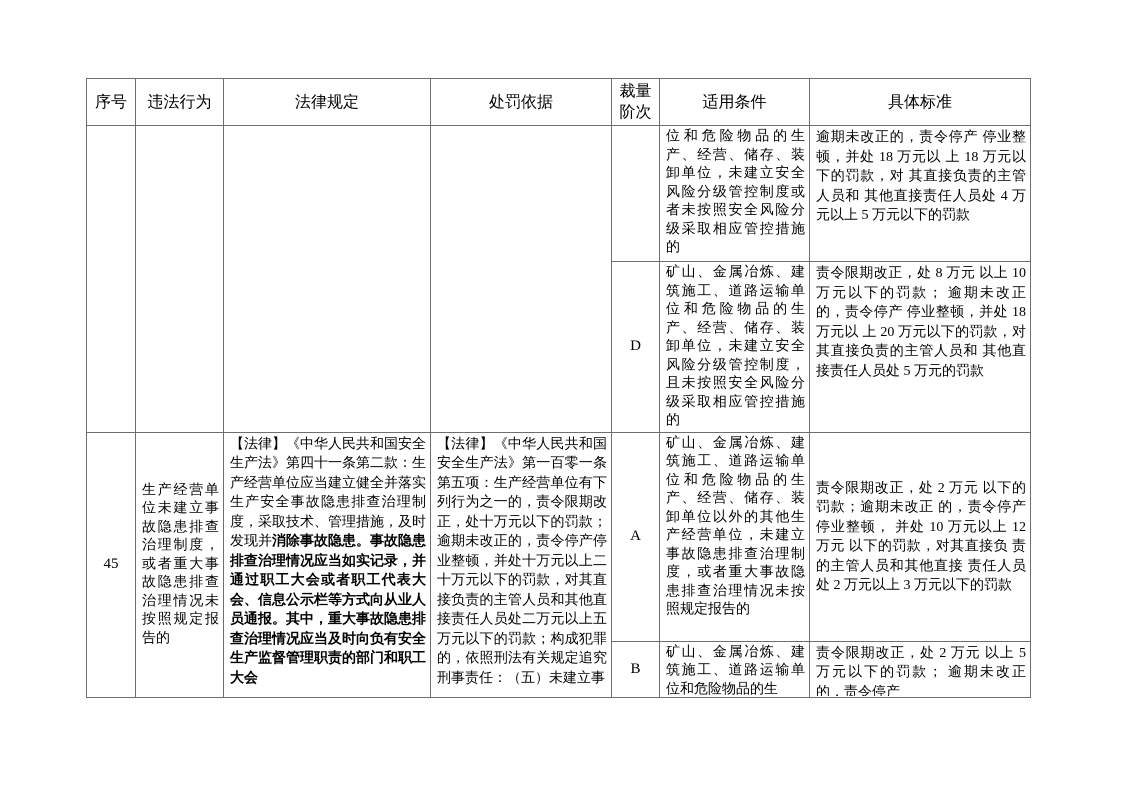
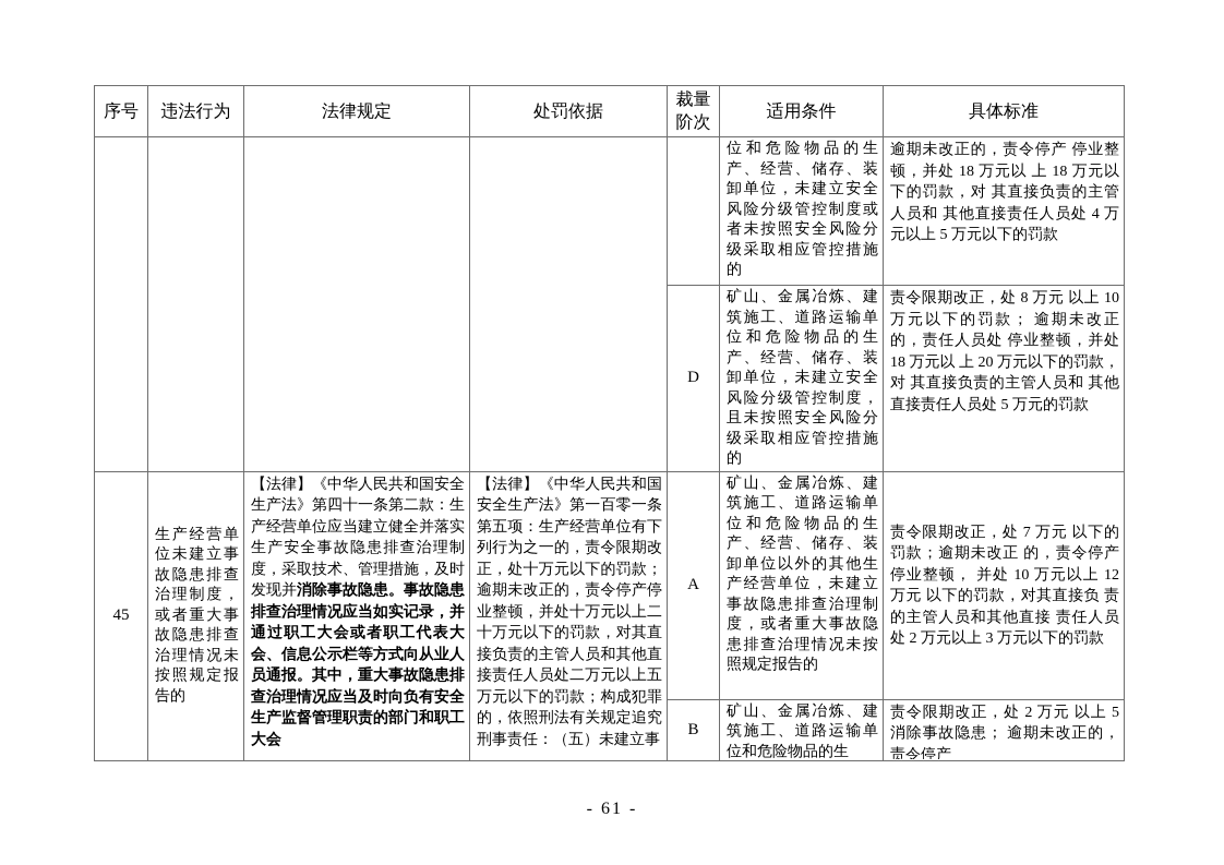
  序号	违法行为	法律规定	处罚依据	裁量阶次	适用条件	具体标准
  					位和危险物品的生产、经营、储存、装卸单位，未建立安全风险分级管控制度或者未按照安全风险分级采取相应管控措施的	逾期未改正的，责令停产 停业整顿，并处 18 万元以 上 18 万元以下的罚款，对 其直接负责的主管人员和 其他直接责任人员处 4 万 元以上 5 万元以下的罚款
- D	矿山、金属冶炼、建筑施工、道路运输单位和危险物品的生产、经营、储存、装卸单位，未建立安全风险分级管控制度，且未按照安全风险分级采取相应管控措施的	责令限期改正，处 8 万元 以上 10 万元以下的罚款； 逾期未改正的，责令停产 停业整顿，并处 18 万元以 上 20 万元以下的罚款，对 其直接负责的主管人员和 其他直接责任人员处 5 万元的罚款
+ D	矿山、金属冶炼、建筑施工、道路运输单位和危险物品的生产、经营、储存、装卸单位，未建立安全风险分级管控制度，且未按照安全风险分级采取相应管控措施的	责令限期改正，处 8 万元 以上 10 万元以下的罚款； 逾期未改正的，责任人员处 停业整顿，并处 18 万元以 上 20 万元以下的罚款，对 其直接负责的主管人员和 其他直接责任人员处 5 万元的罚款
- 45	生产经营单位未建立事故隐患排查治理制度，或者重大事故隐患排查治理情况未按照规定报告的	【法律】《中华人民共和国安全生产法》第四十一条第二款：生产经营单位应当建立健全并落实生产安全事故隐患排查治理制度，采取技术、管理措施，及时发现并消除事故隐患。事故隐患排查治理情况应当如实记录，并通过职工大会或者职工代表大会、信息公示栏等方式向从业人员通报。其中，重大事故隐患排查治理情况应当及时向负有安全生产监督管理职责的部门和职工大会	【法律】《中华人民共和国安全生产法》第一百零一条第五项：生产经营单位有下列行为之一的，责令限期改正，处十万元以下的罚款；逾期未改正的，责令停产停业整顿，并处十万元以上二十万元以下的罚款，对其直接负责的主管人员和其他直接责任人员处二万元以上五万元以下的罚款；构成犯罪的，依照刑法有关规定追究刑事责任：（五）未建立事	A	矿山、金属冶炼、建筑施工、道路运输单位和危险物品的生产、经营、储存、装卸单位以外的其他生产经营单位，未建立事故隐患排查治理制度，或者重大事故隐患排查治理情况未按照规定报告的	责令限期改正，处 2 万元 以下的罚款；逾期未改正 的，责令停产停业整顿， 并处 10 万元以上 12 万元 以下的罚款，对其直接负 责的主管人员和其他直接 责任人员处 2 万元以上 3 万元以下的罚款
+ 45	生产经营单位未建立事故隐患排查治理制度，或者重大事故隐患排查治理情况未按照规定报告的	【法律】《中华人民共和国安全生产法》第四十一条第二款：生产经营单位应当建立健全并落实生产安全事故隐患排查治理制度，采取技术、管理措施，及时发现并消除事故隐患。事故隐患排查治理情况应当如实记录，并通过职工大会或者职工代表大会、信息公示栏等方式向从业人员通报。其中，重大事故隐患排查治理情况应当及时向负有安全生产监督管理职责的部门和职工大会	【法律】《中华人民共和国安全生产法》第一百零一条第五项：生产经营单位有下列行为之一的，责令限期改正，处十万元以下的罚款；逾期未改正的，责令停产停业整顿，并处十万元以上二十万元以下的罚款，对其直接负责的主管人员和其他直接责任人员处二万元以上五万元以下的罚款；构成犯罪的，依照刑法有关规定追究刑事责任：（五）未建立事	A	矿山、金属冶炼、建筑施工、道路运输单位和危险物品的生产、经营、储存、装卸单位以外的其他生产经营单位，未建立事故隐患排查治理制度，或者重大事故隐患排查治理情况未按照规定报告的	责令限期改正，处 7 万元 以下的罚款；逾期未改正 的，责令停产停业整顿， 并处 10 万元以上 12 万元 以下的罚款，对其直接负 责的主管人员和其他直接 责任人员处 2 万元以上 3 万元以下的罚款
- B	矿山、金属冶炼、建筑施工、道路运输单位和危险物品的生	责令限期改正，处 2 万元 以上 5 万元以下的罚款； 逾期未改正的，责令停产
+ B	矿山、金属冶炼、建筑施工、道路运输单位和危险物品的生	责令限期改正，处 2 万元 以上 5 消除事故隐患； 逾期未改正的，责令停产
+ - 61 -
